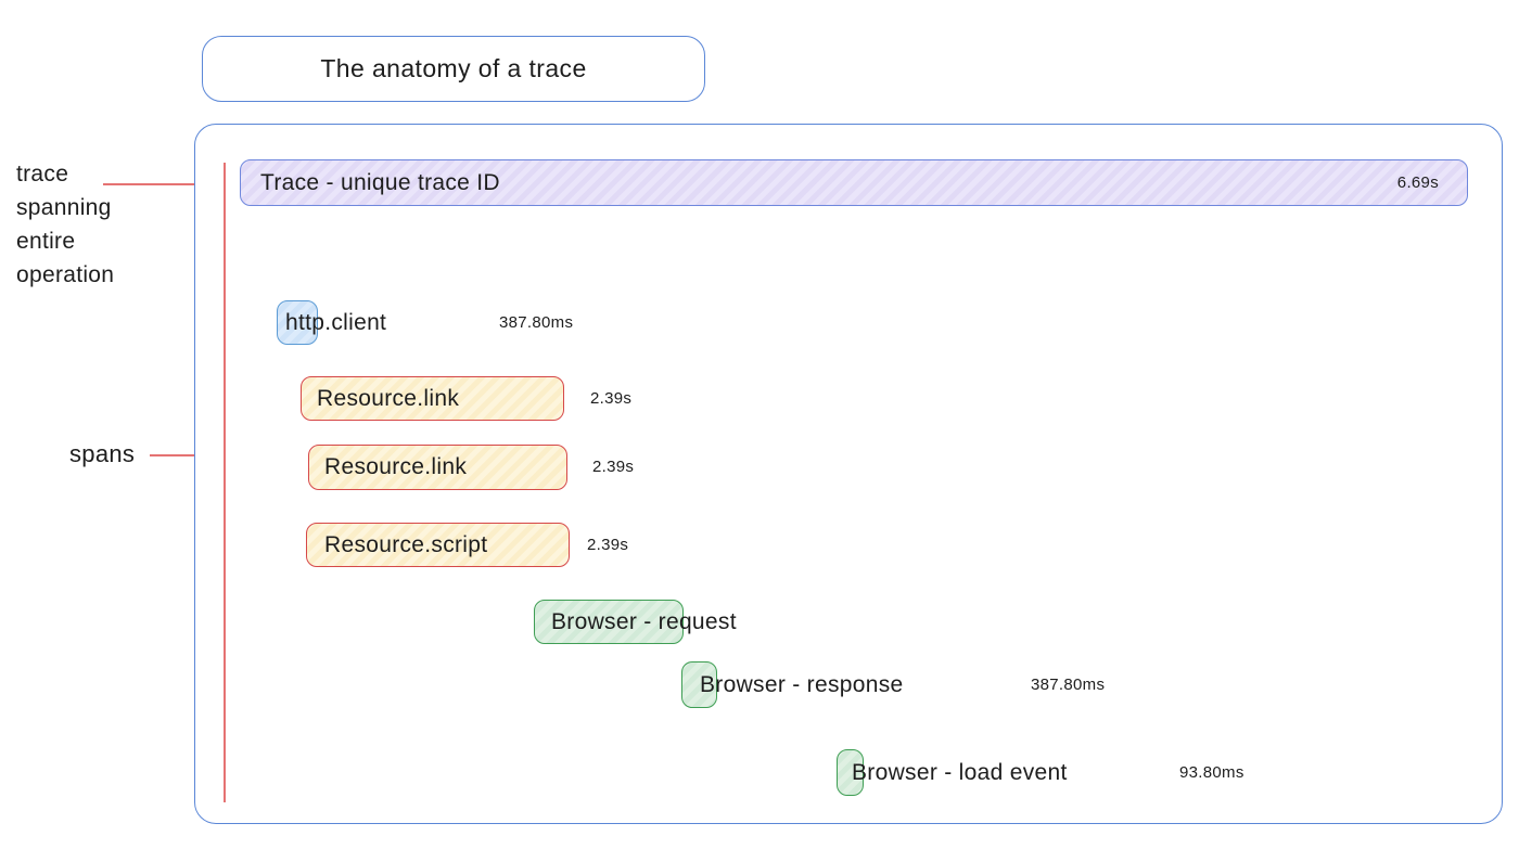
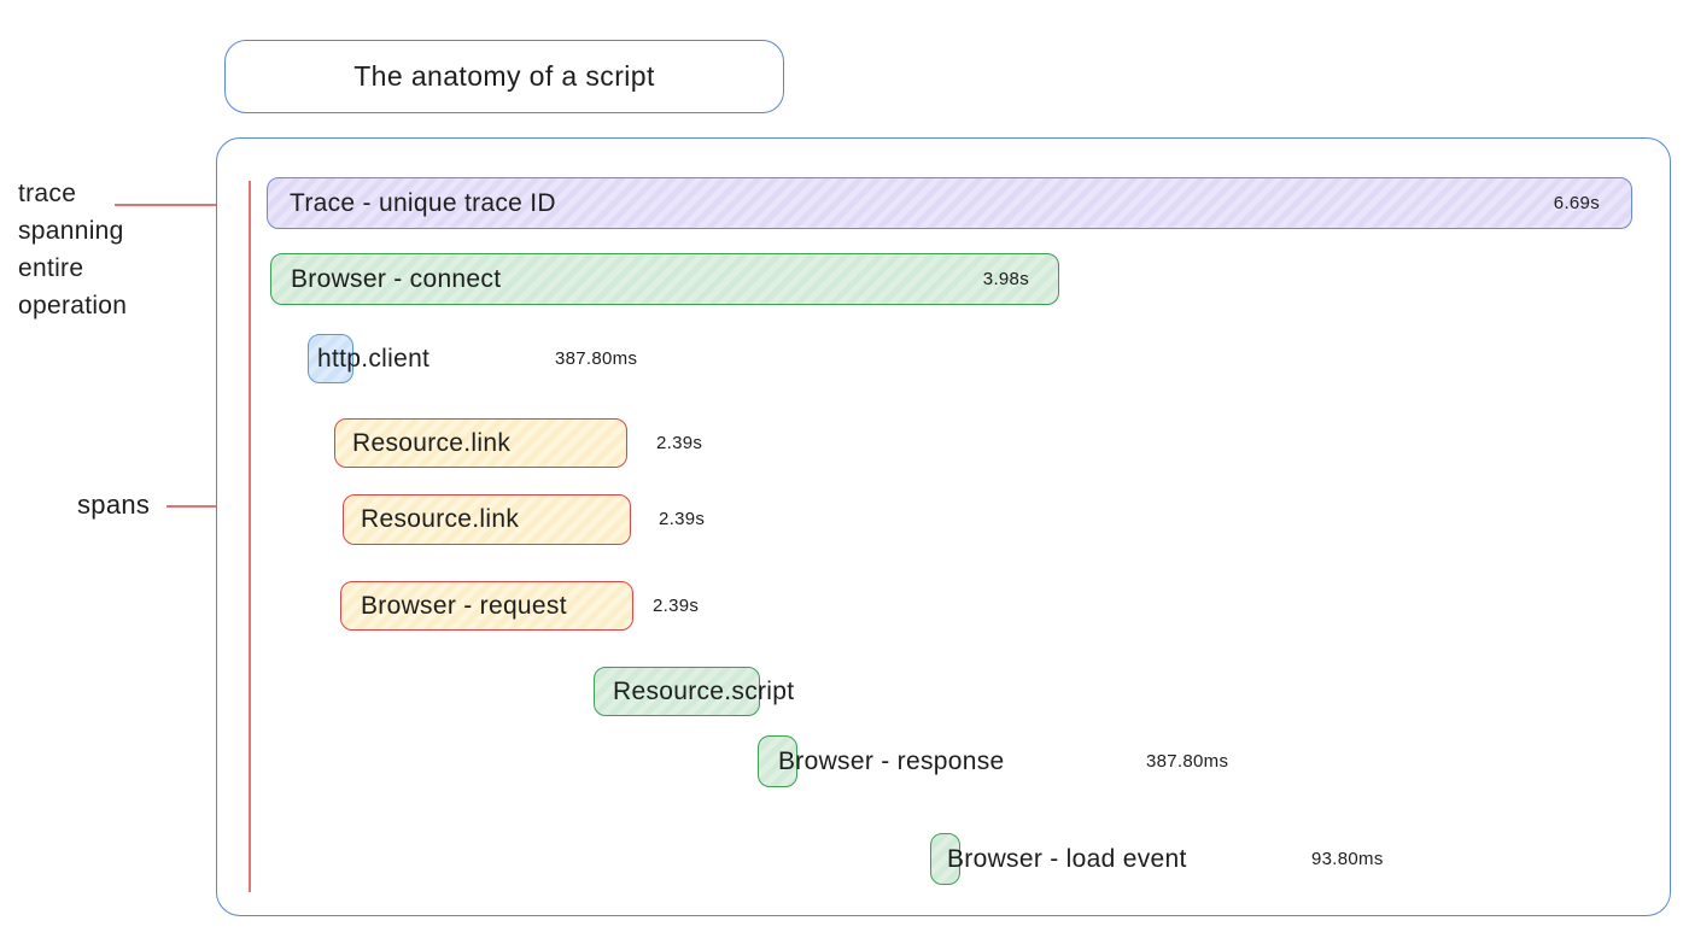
- The anatomy of a trace
+ The anatomy of a script
  trace spanning entire operation
  spans
  Trace - unique trace ID
  6.69s
+ Browser - connect
+ 3.98s
  http.client
  387.80ms
  Resource.link
  2.39s
  Resource.link
  2.39s
- Resource.script
+ Browser - request
  2.39s
- Browser - request
+ Resource.script
  Browser - response
  387.80ms
  Browser - load event
  93.80ms
